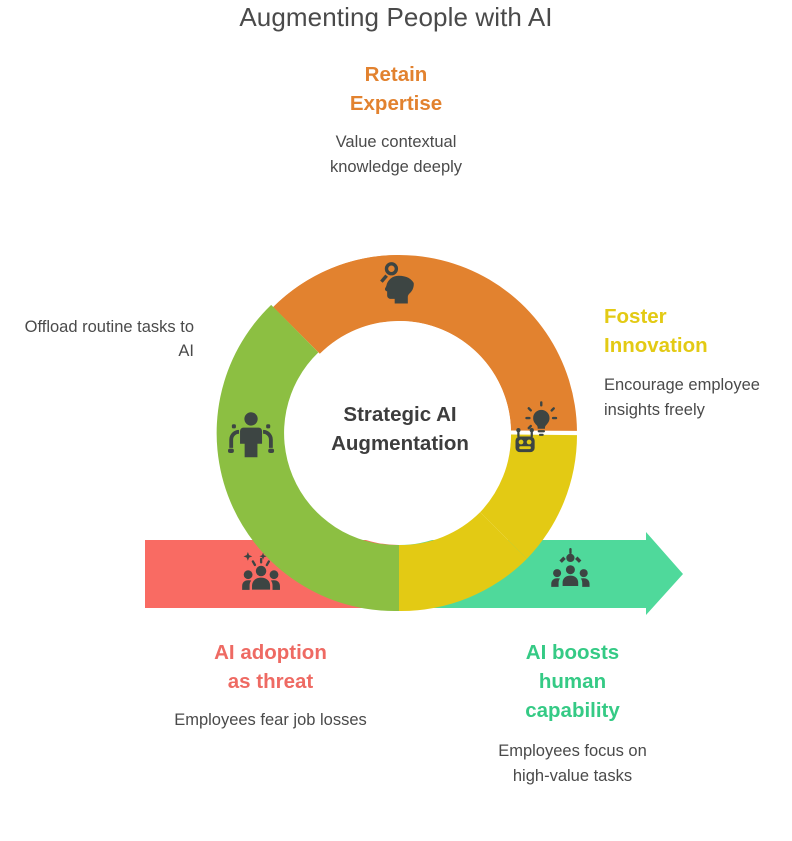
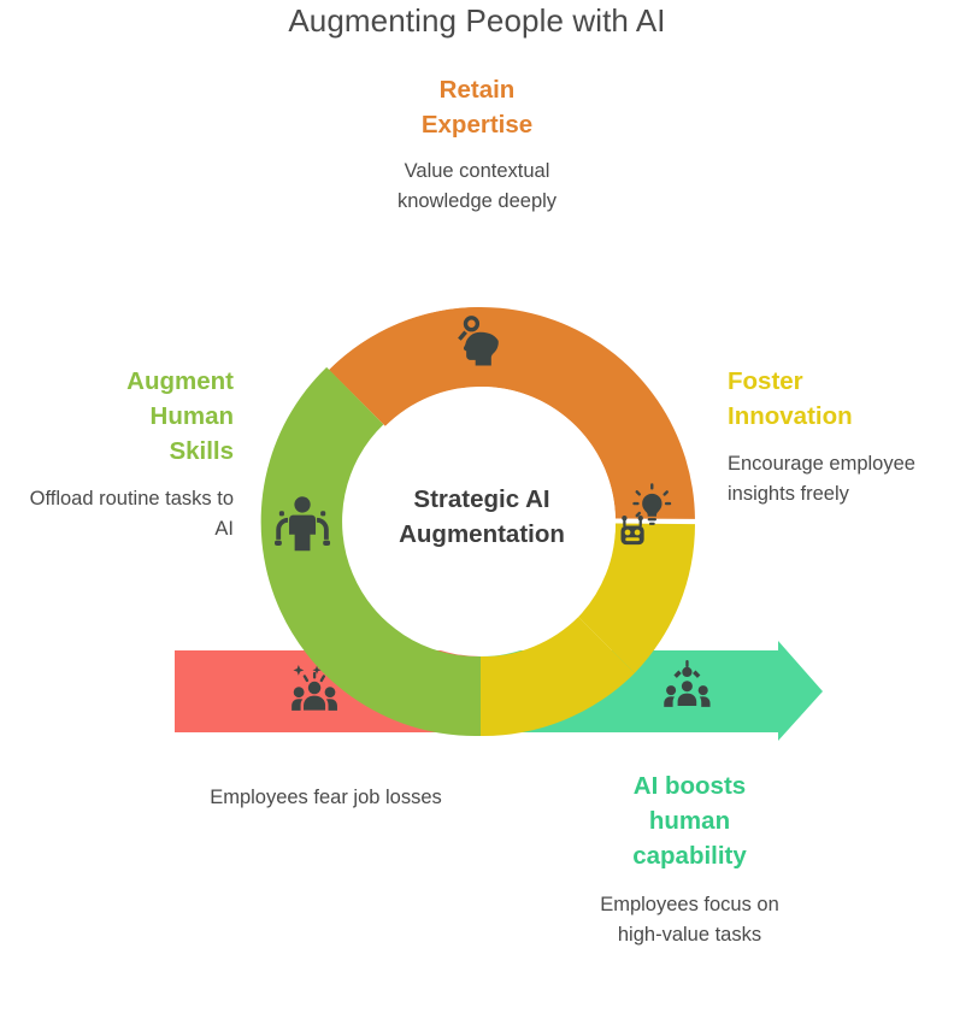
  Augmenting People with AI
  Strategic AI
  Augmentation
  Retain
  Expertise
  Value contextual knowledge deeply
+ Augment
+ Human
+ Skills
  Offload routine tasks to AI
  Foster
  Innovation
  Encourage employee insights freely
- AI adoption
- as threat
  Employees fear job losses
  AI boosts
  human
  capability
  Employees focus on high-value tasks
